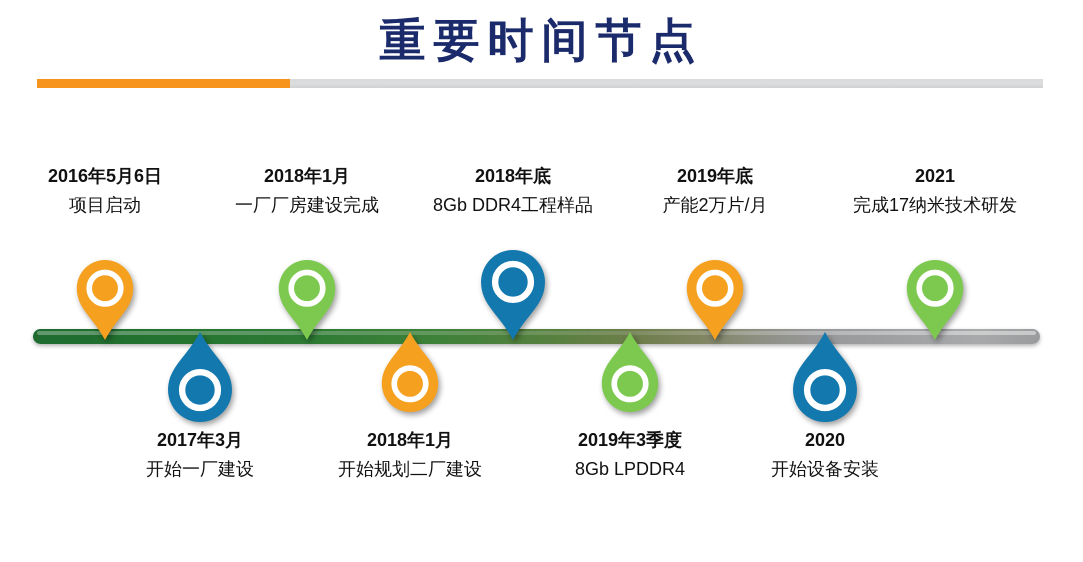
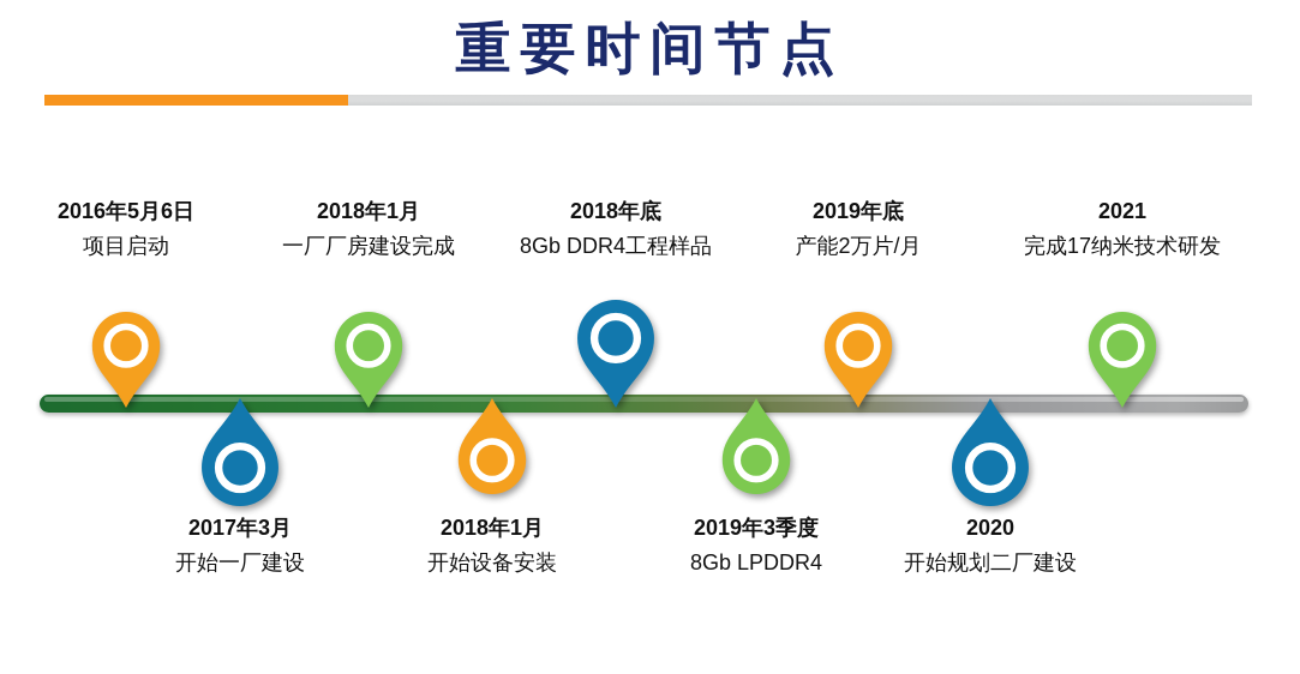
  重要时间节点
  2016年5月6日
  项目启动
  2018年1月
  一厂厂房建设完成
  2018年底
  8Gb DDR4工程样品
  2019年底
  产能2万片/月
  2021
  完成17纳米技术研发
  2017年3月
  开始一厂建设
  2018年1月
- 开始规划二厂建设
+ 开始设备安装
  2019年3季度
  8Gb LPDDR4
  2020
- 开始设备安装
+ 开始规划二厂建设
